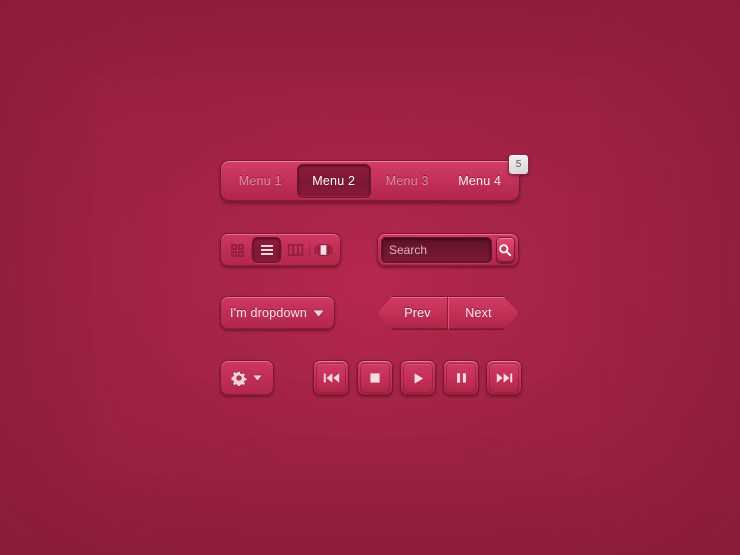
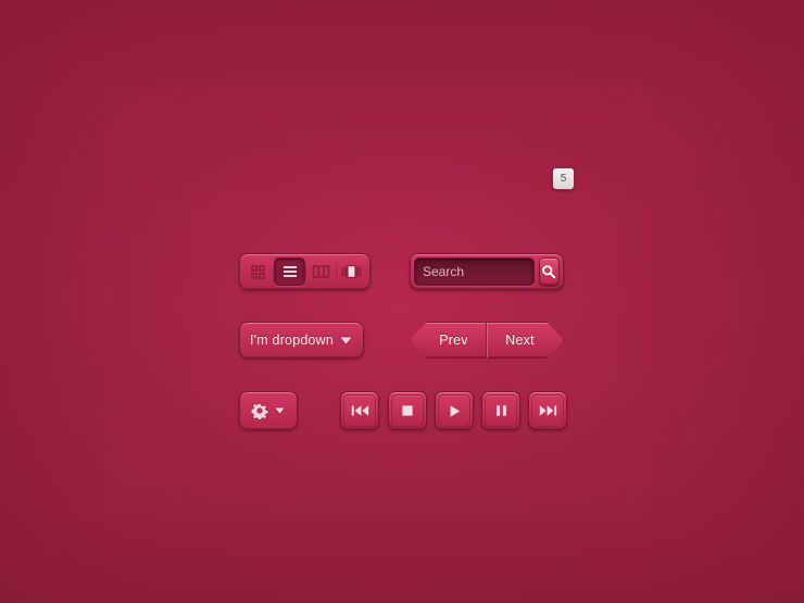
- Menu 1
- Menu 2
- Menu 3
- Menu 4
  5
  Search
  I'm dropdown
  Prev
  Next
